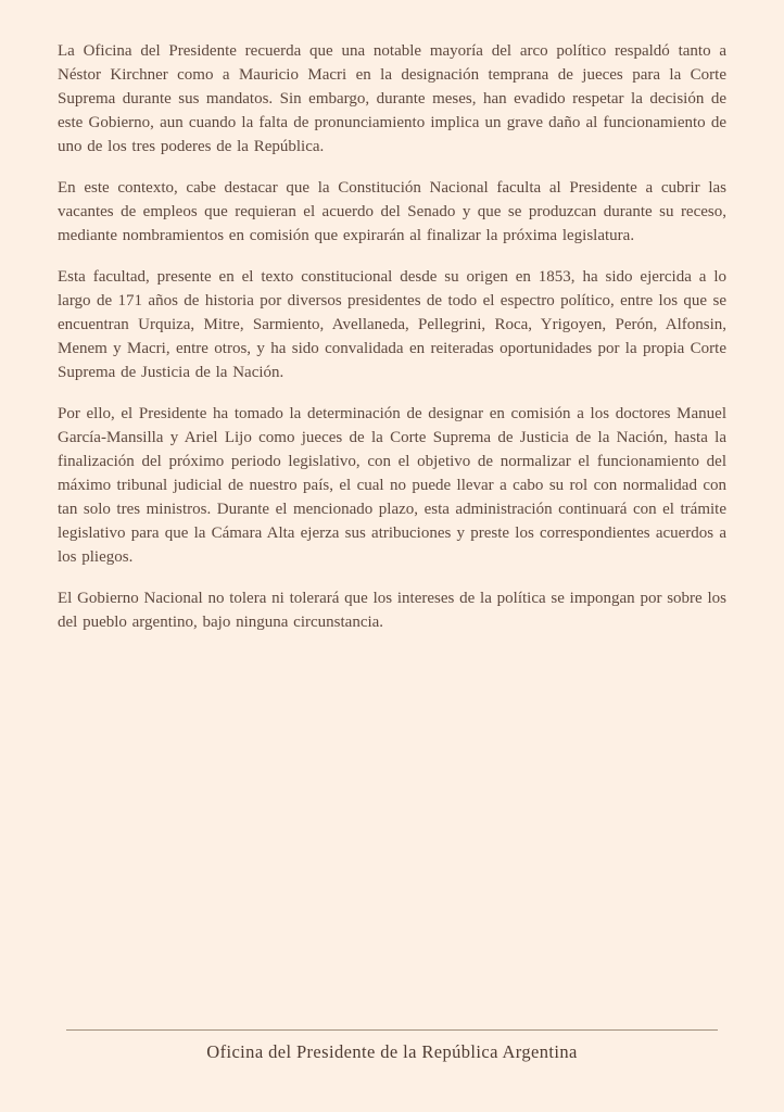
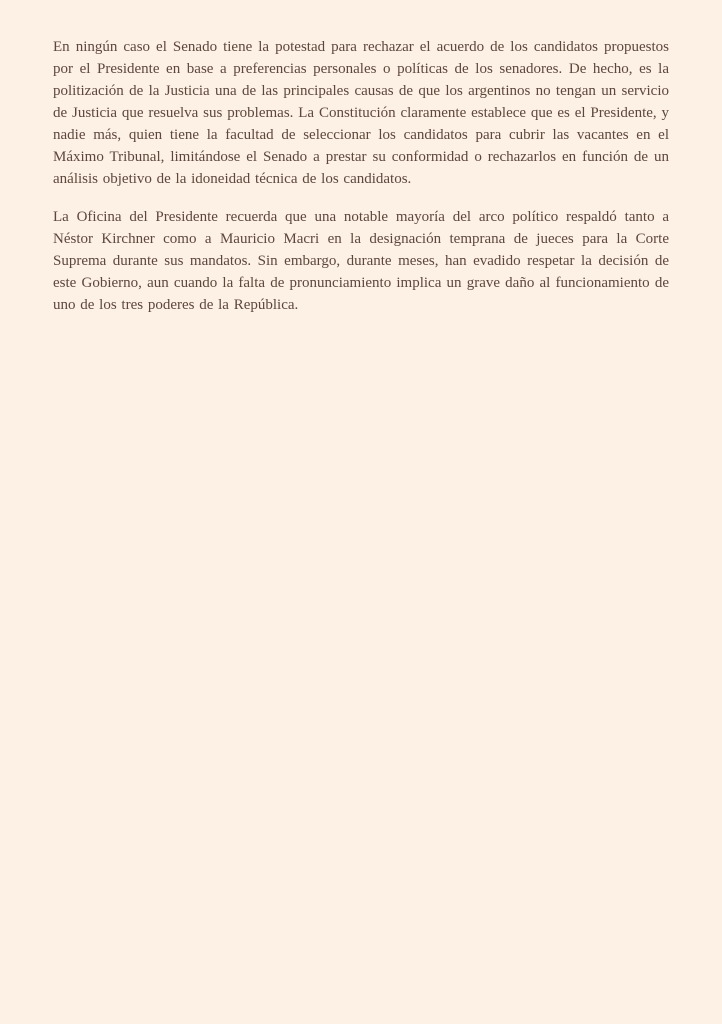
+ En ningún caso el Senado tiene la potestad para rechazar el acuerdo de los candidatos propuestos por el Presidente en base a preferencias personales o políticas de los senadores. De hecho, es la politización de la Justicia una de las principales causas de que los argentinos no tengan un servicio de Justicia que resuelva sus problemas. La Constitución claramente establece que es el Presidente, y nadie más, quien tiene la facultad de seleccionar los candidatos para cubrir las vacantes en el Máximo Tribunal, limitándose el Senado a prestar su conformidad o rechazarlos en función de un análisis objetivo de la idoneidad técnica de los candidatos.
  La Oficina del Presidente recuerda que una notable mayoría del arco político respaldó tanto a Néstor Kirchner como a Mauricio Macri en la designación temprana de jueces para la Corte Suprema durante sus mandatos. Sin embargo, durante meses, han evadido respetar la decisión de este Gobierno, aun cuando la falta de pronunciamiento implica un grave daño al funcionamiento de uno de los tres poderes de la República.
- En este contexto, cabe destacar que la Constitución Nacional faculta al Presidente a cubrir las vacantes de empleos que requieran el acuerdo del Senado y que se produzcan durante su receso, mediante nombramientos en comisión que expirarán al finalizar la próxima legislatura.
- Esta facultad, presente en el texto constitucional desde su origen en 1853, ha sido ejercida a lo largo de 171 años de historia por diversos presidentes de todo el espectro político, entre los que se encuentran Urquiza, Mitre, Sarmiento, Avellaneda, Pellegrini, Roca, Yrigoyen, Perón, Alfonsin, Menem y Macri, entre otros, y ha sido convalidada en reiteradas oportunidades por la propia Corte Suprema de Justicia de la Nación.
- Por ello, el Presidente ha tomado la determinación de designar en comisión a los doctores Manuel García-Mansilla y Ariel Lijo como jueces de la Corte Suprema de Justicia de la Nación, hasta la finalización del próximo periodo legislativo, con el objetivo de normalizar el funcionamiento del máximo tribunal judicial de nuestro país, el cual no puede llevar a cabo su rol con normalidad con tan solo tres ministros. Durante el mencionado plazo, esta administración continuará con el trámite legislativo para que la Cámara Alta ejerza sus atribuciones y preste los correspondientes acuerdos a los pliegos.
- El Gobierno Nacional no tolera ni tolerará que los intereses de la política se impongan por sobre los del pueblo argentino, bajo ninguna circunstancia.
- Oficina del Presidente de la República Argentina
